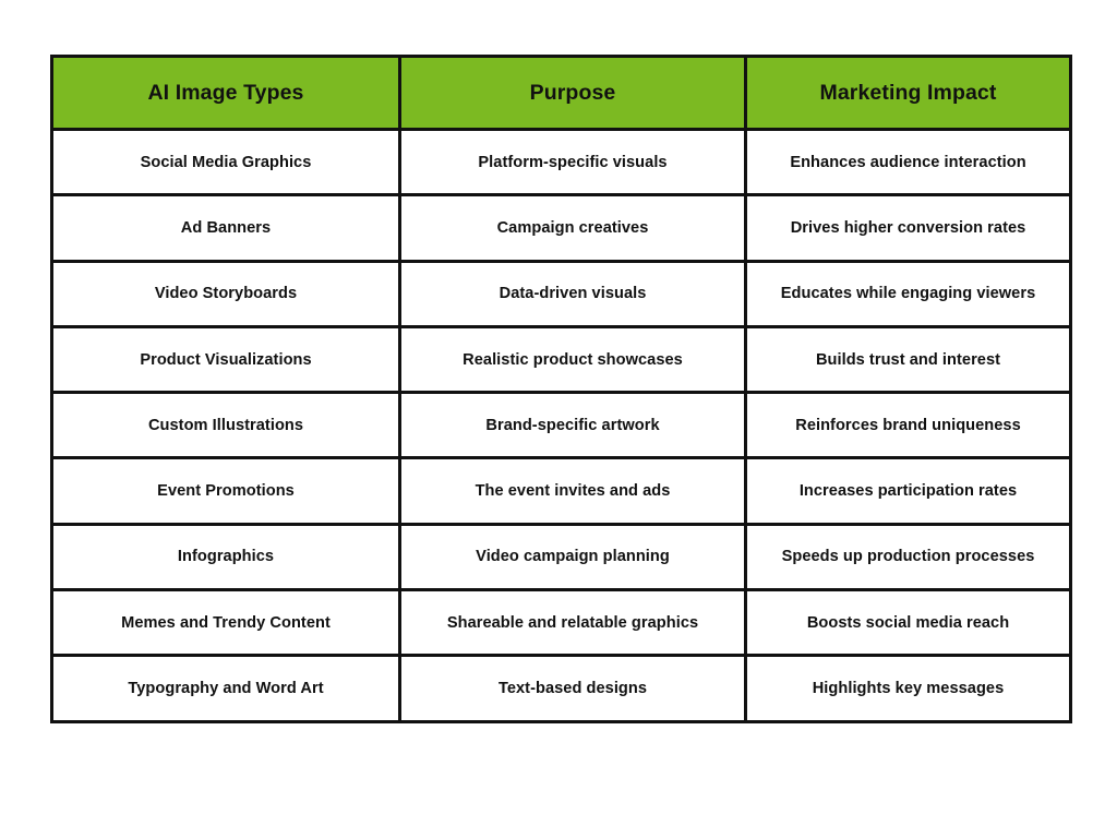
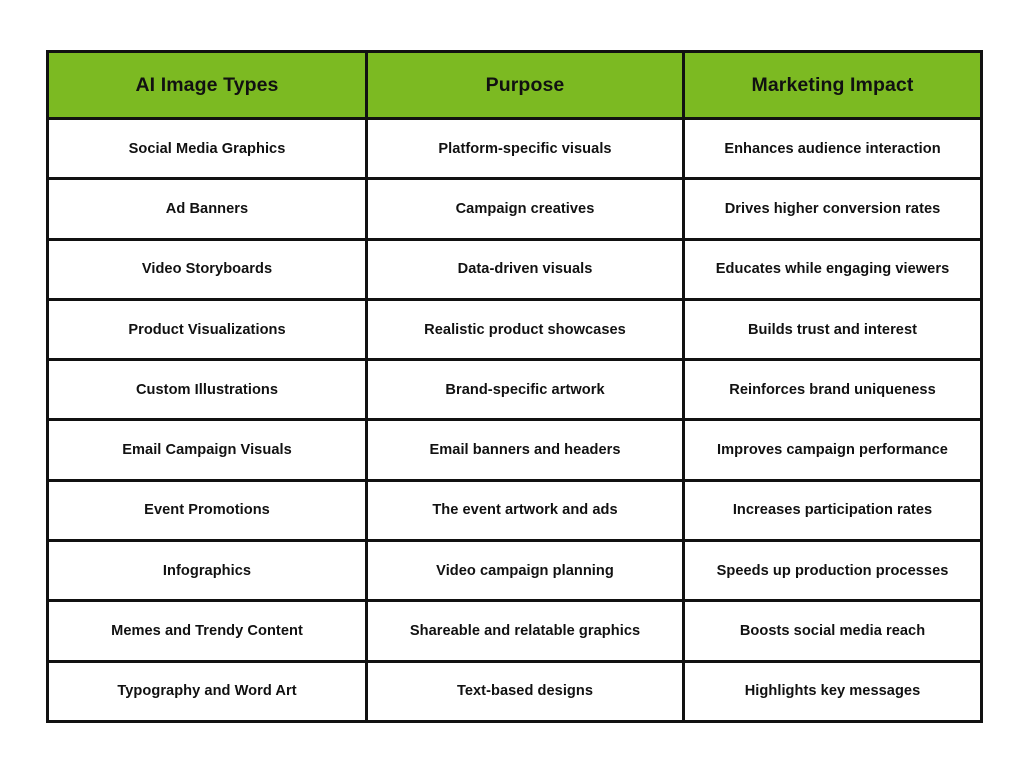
  AI Image Types	Purpose	Marketing Impact
  Social Media Graphics	Platform-specific visuals	Enhances audience interaction
  Ad Banners	Campaign creatives	Drives higher conversion rates
  Video Storyboards	Data-driven visuals	Educates while engaging viewers
  Product Visualizations	Realistic product showcases	Builds trust and interest
  Custom Illustrations	Brand-specific artwork	Reinforces brand uniqueness
+ Email Campaign Visuals	Email banners and headers	Improves campaign performance
- Event Promotions	The event invites and ads	Increases participation rates
+ Event Promotions	The event artwork and ads	Increases participation rates
  Infographics	Video campaign planning	Speeds up production processes
  Memes and Trendy Content	Shareable and relatable graphics	Boosts social media reach
  Typography and Word Art	Text-based designs	Highlights key messages
